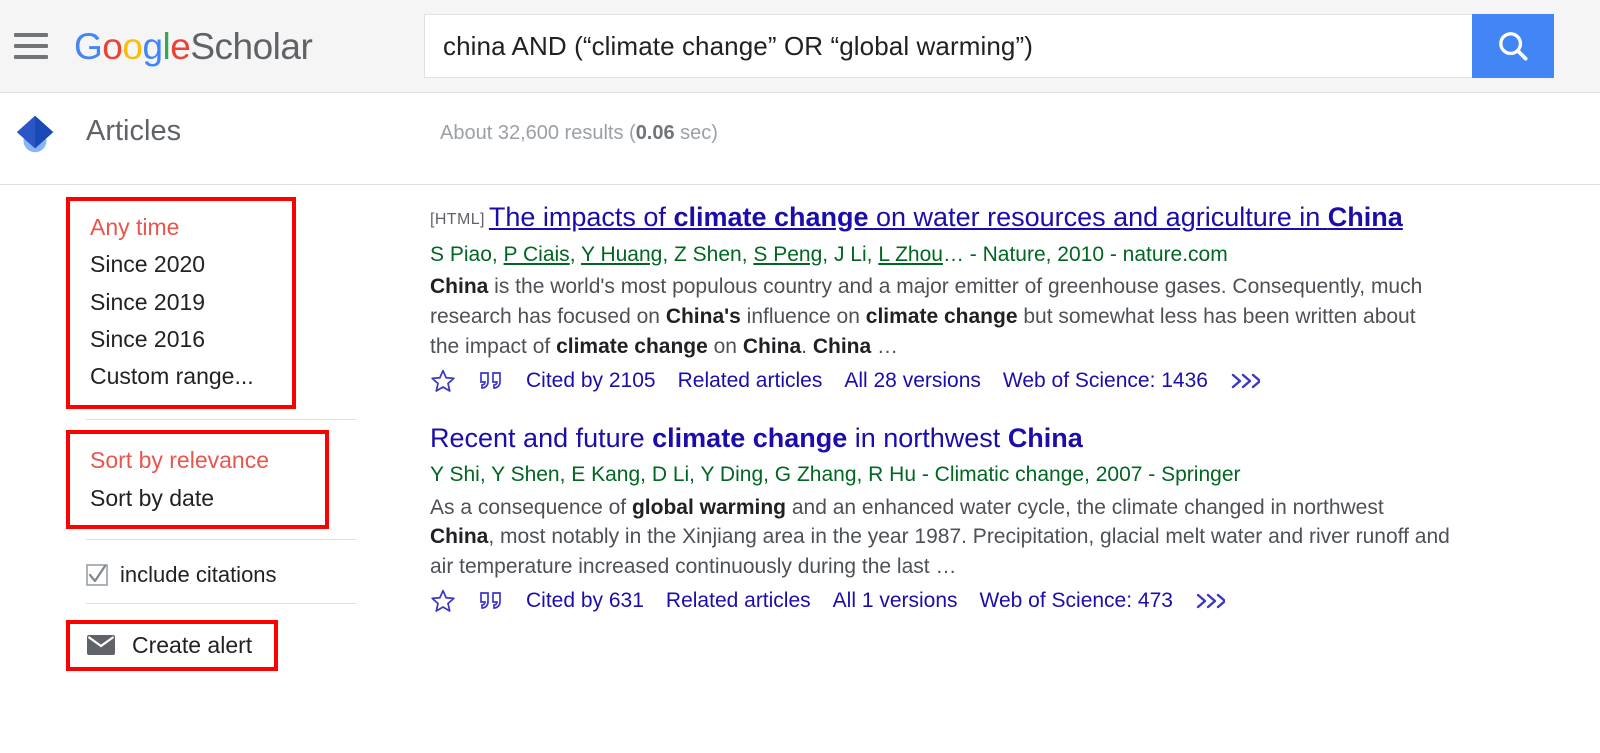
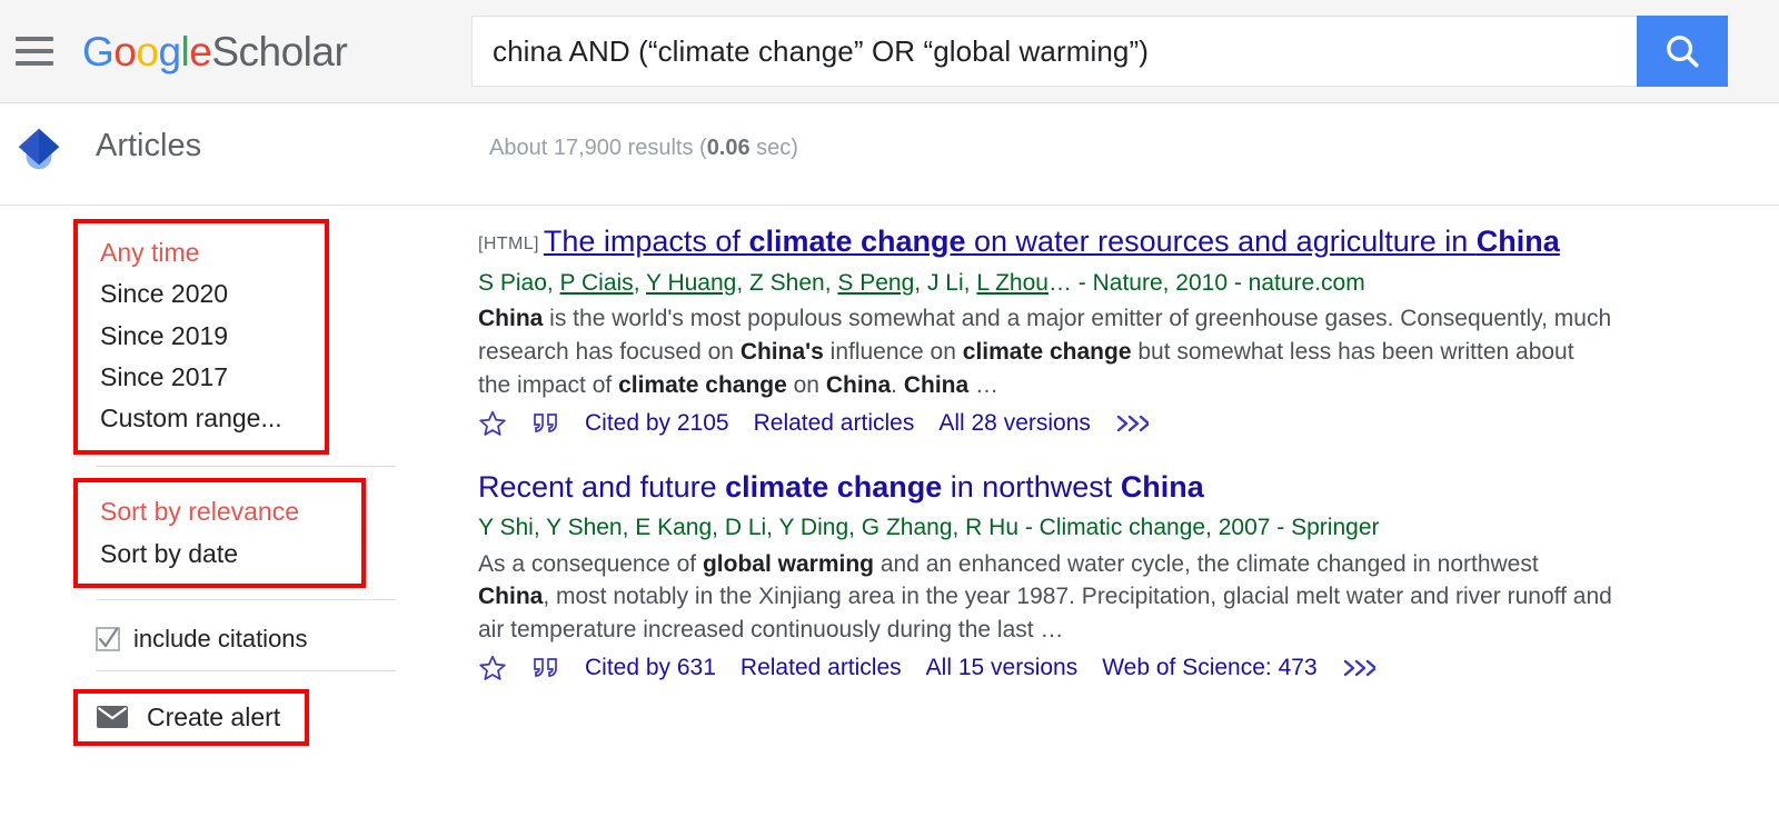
  GoogleScholar
  china AND (“climate change” OR “global warming”)
  Articles
- About 32,600 results (0.06 sec)
+ About 17,900 results (0.06 sec)
  Any time
  Since 2020
  Since 2019
- Since 2016
+ Since 2017
  Custom range...
  Sort by relevance
  Sort by date
  include citations
  Create alert
  [HTML] The impacts of climate change on water resources and agriculture in China
  S Piao, P Ciais, Y Huang, Z Shen, S Peng, J Li, L Zhou… - Nature, 2010 - nature.com
- China is the world's most populous country and a major emitter of greenhouse gases. Consequently, much research has focused on China's influence on climate change but somewhat less has been written about the impact of climate change on China. China …
+ China is the world's most populous somewhat and a major emitter of greenhouse gases. Consequently, much research has focused on China's influence on climate change but somewhat less has been written about the impact of climate change on China. China …
  Cited by 2105
  Related articles
  All 28 versions
- Web of Science: 1436
  Recent and future climate change in northwest China
  Y Shi, Y Shen, E Kang, D Li, Y Ding, G Zhang, R Hu - Climatic change, 2007 - Springer
  As a consequence of global warming and an enhanced water cycle, the climate changed in northwest China, most notably in the Xinjiang area in the year 1987. Precipitation, glacial melt water and river runoff and air temperature increased continuously during the last …
  Cited by 631
  Related articles
- All 1 versions
+ All 15 versions
  Web of Science: 473
